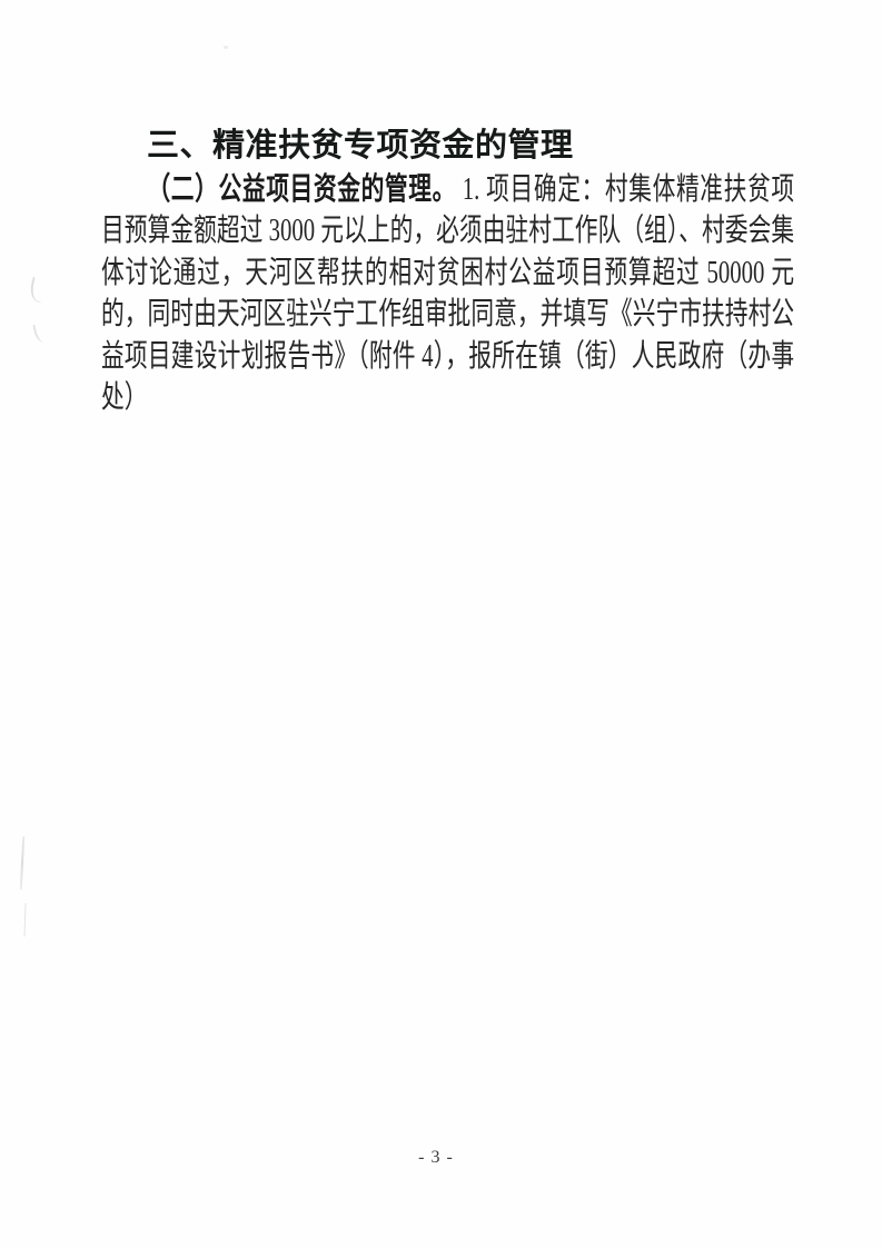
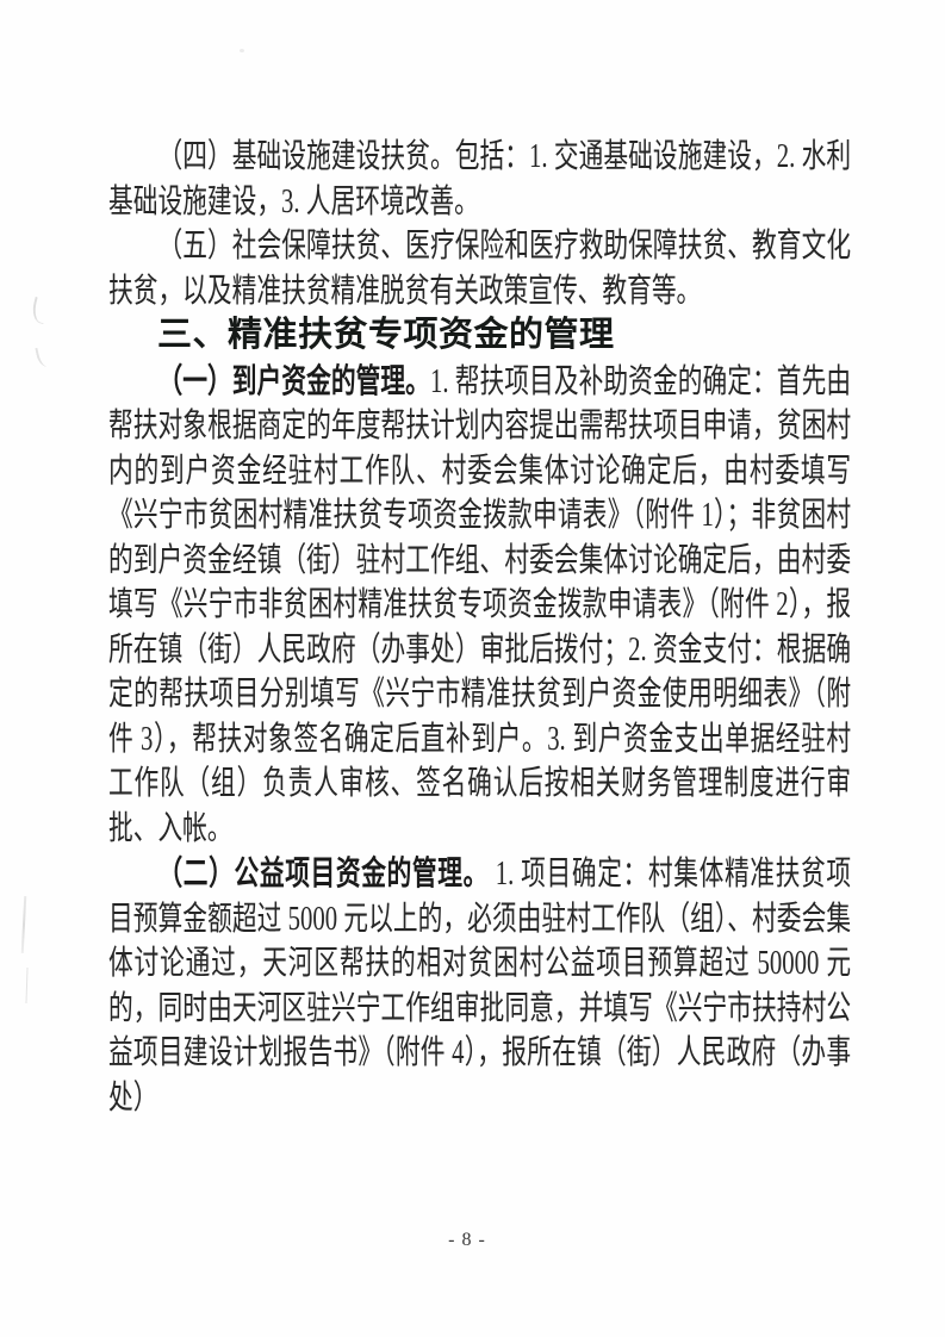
+ （四）基础设施建设扶贫。包括：1. 交通基础设施建设，2. 水利基础设施建设，3. 人居环境改善。
+ （五）社会保障扶贫、医疗保险和医疗救助保障扶贫、教育文化扶贫，以及精准扶贫精准脱贫有关政策宣传、教育等。
  三、精准扶贫专项资金的管理
+ （一）到户资金的管理。1. 帮扶项目及补助资金的确定：首先由帮扶对象根据商定的年度帮扶计划内容提出需帮扶项目申请，贫困村内的到户资金经驻村工作队、村委会集体讨论确定后，由村委填写《兴宁市贫困村精准扶贫专项资金拨款申请表》（附件 1）；非贫困村的到户资金经镇（街）驻村工作组、村委会集体讨论确定后，由村委填写《兴宁市非贫困村精准扶贫专项资金拨款申请表》（附件 2），报所在镇（街）人民政府（办事处）审批后拨付；2. 资金支付：根据确定的帮扶项目分别填写《兴宁市精准扶贫到户资金使用明细表》（附件 3），帮扶对象签名确定后直补到户。3. 到户资金支出单据经驻村工作队（组）负责人审核、签名确认后按相关财务管理制度进行审批、入帐。
- （二）公益项目资金的管理。 1. 项目确定：村集体精准扶贫项目预算金额超过 3000 元以上的，必须由驻村工作队（组）、村委会集体讨论通过，天河区帮扶的相对贫困村公益项目预算超过 50000 元的，同时由天河区驻兴宁工作组审批同意，并填写《兴宁市扶持村公益项目建设计划报告书》（附件 4），报所在镇（街）人民政府（办事处）
+ （二）公益项目资金的管理。 1. 项目确定：村集体精准扶贫项目预算金额超过 5000 元以上的，必须由驻村工作队（组）、村委会集体讨论通过，天河区帮扶的相对贫困村公益项目预算超过 50000 元的，同时由天河区驻兴宁工作组审批同意，并填写《兴宁市扶持村公益项目建设计划报告书》（附件 4），报所在镇（街）人民政府（办事处）
- - 3 -
+ - 8 -
